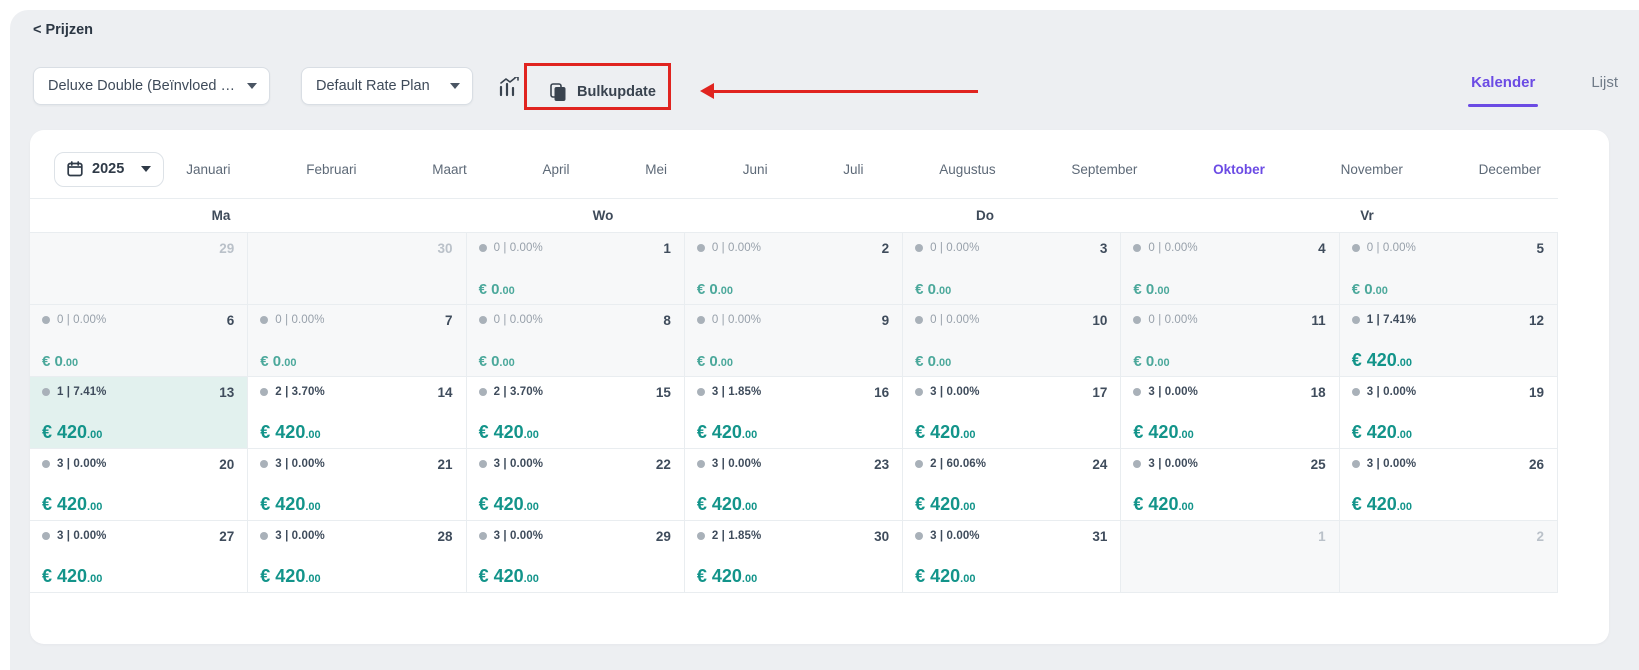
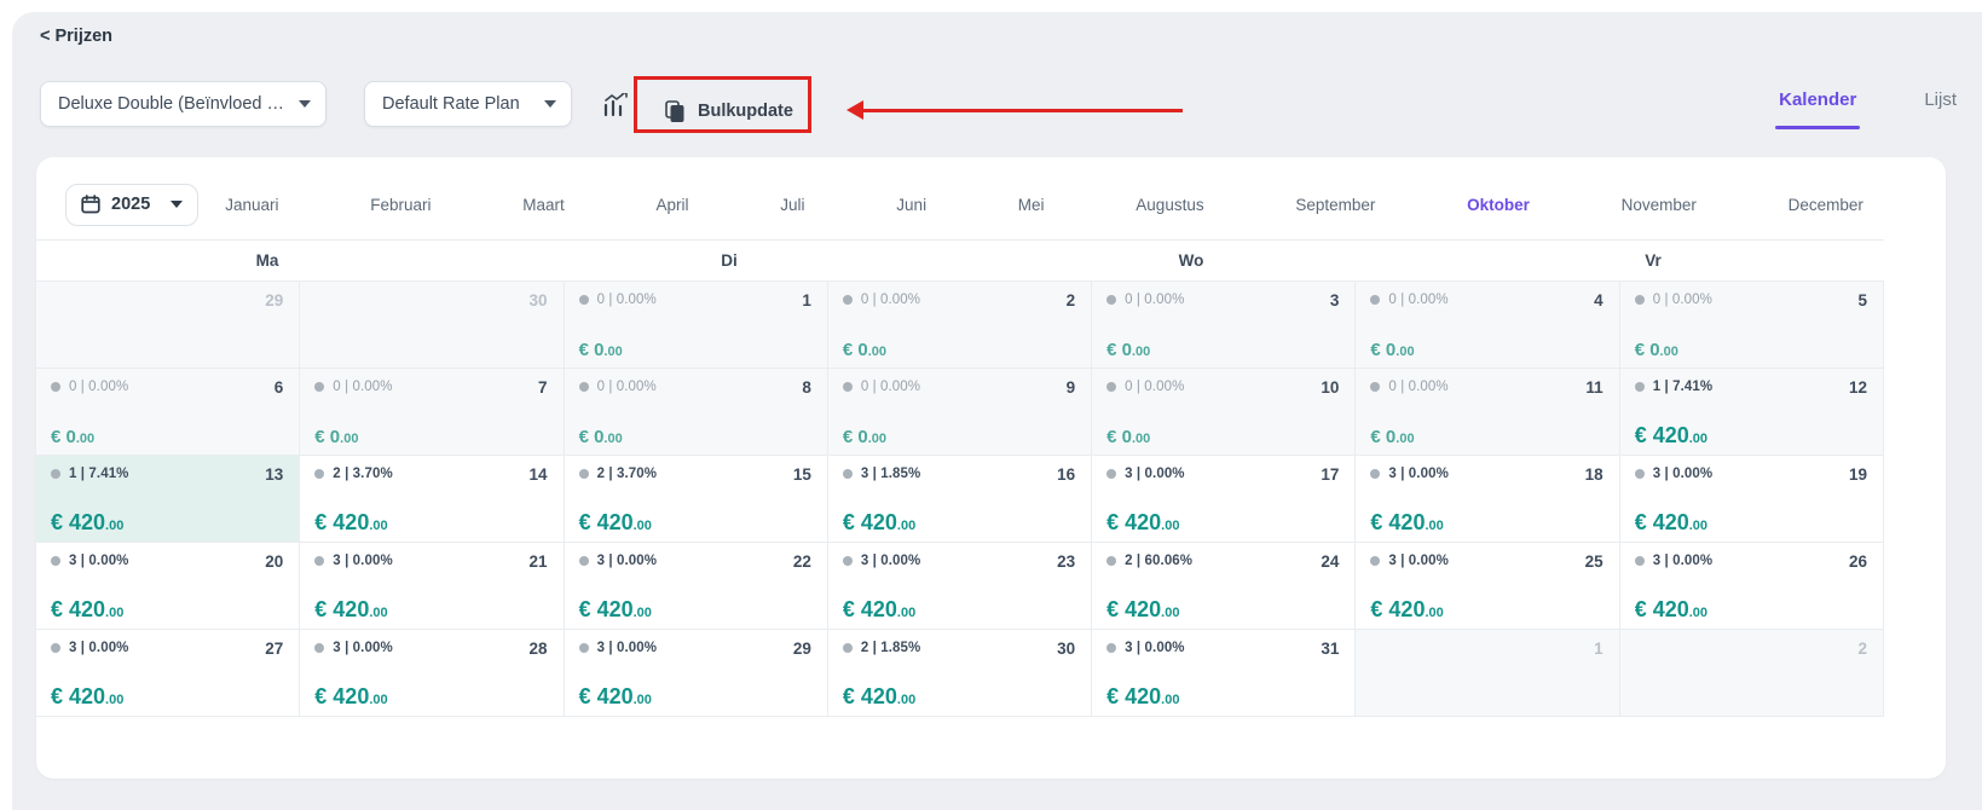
  < Prijzen
  Deluxe Double (Beïnvloed d...
  Default Rate Plan
  Bulkupdate
  Kalender
  Lijst
  2025
  Januari
  Februari
  Maart
  April
- Mei
+ Juli
  Juni
- Juli
+ Mei
  Augustus
  September
  Oktober
  November
  December
  Ma
+ Di
  Wo
- Do
  Vr
  29
  30
  0 | 0.00%
  1
  € 0.00
  0 | 0.00%
  2
  € 0.00
  0 | 0.00%
  3
  € 0.00
  0 | 0.00%
  4
  € 0.00
  0 | 0.00%
  5
  € 0.00
  0 | 0.00%
  6
  € 0.00
  0 | 0.00%
  7
  € 0.00
  0 | 0.00%
  8
  € 0.00
  0 | 0.00%
  9
  € 0.00
  0 | 0.00%
  10
  € 0.00
  0 | 0.00%
  11
  € 0.00
  1 | 7.41%
  12
  € 420.00
  1 | 7.41%
  13
  € 420.00
  2 | 3.70%
  14
  € 420.00
  2 | 3.70%
  15
  € 420.00
  3 | 1.85%
  16
  € 420.00
  3 | 0.00%
  17
  € 420.00
  3 | 0.00%
  18
  € 420.00
  3 | 0.00%
  19
  € 420.00
  3 | 0.00%
  20
  € 420.00
  3 | 0.00%
  21
  € 420.00
  3 | 0.00%
  22
  € 420.00
  3 | 0.00%
  23
  € 420.00
  2 | 60.06%
  24
  € 420.00
  3 | 0.00%
  25
  € 420.00
  3 | 0.00%
  26
  € 420.00
  3 | 0.00%
  27
  € 420.00
  3 | 0.00%
  28
  € 420.00
  3 | 0.00%
  29
  € 420.00
  2 | 1.85%
  30
  € 420.00
  3 | 0.00%
  31
  € 420.00
  1
  2
